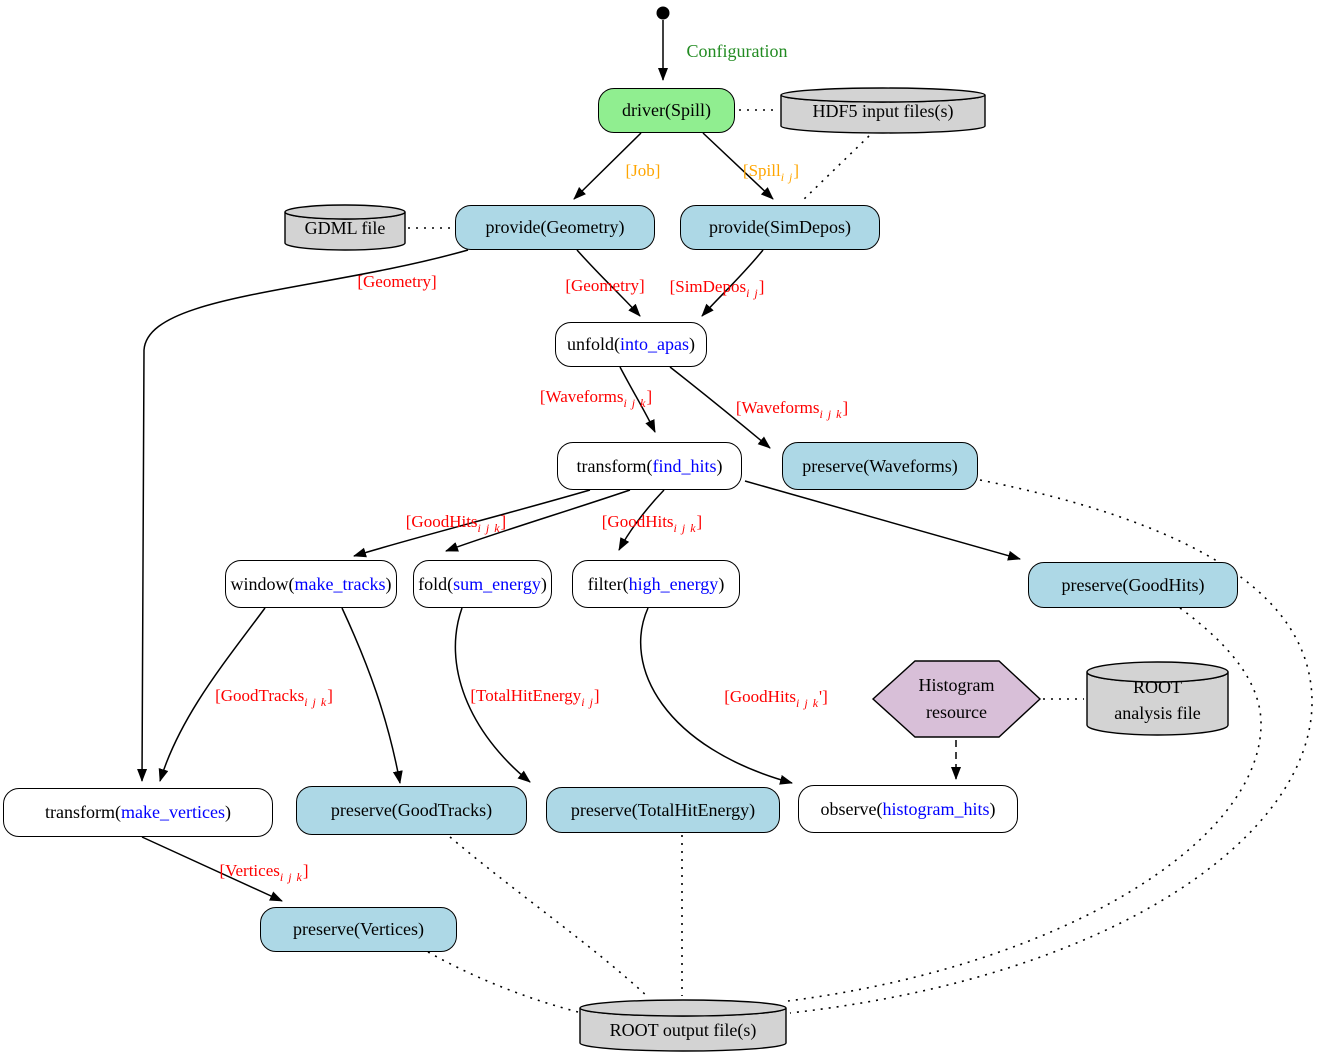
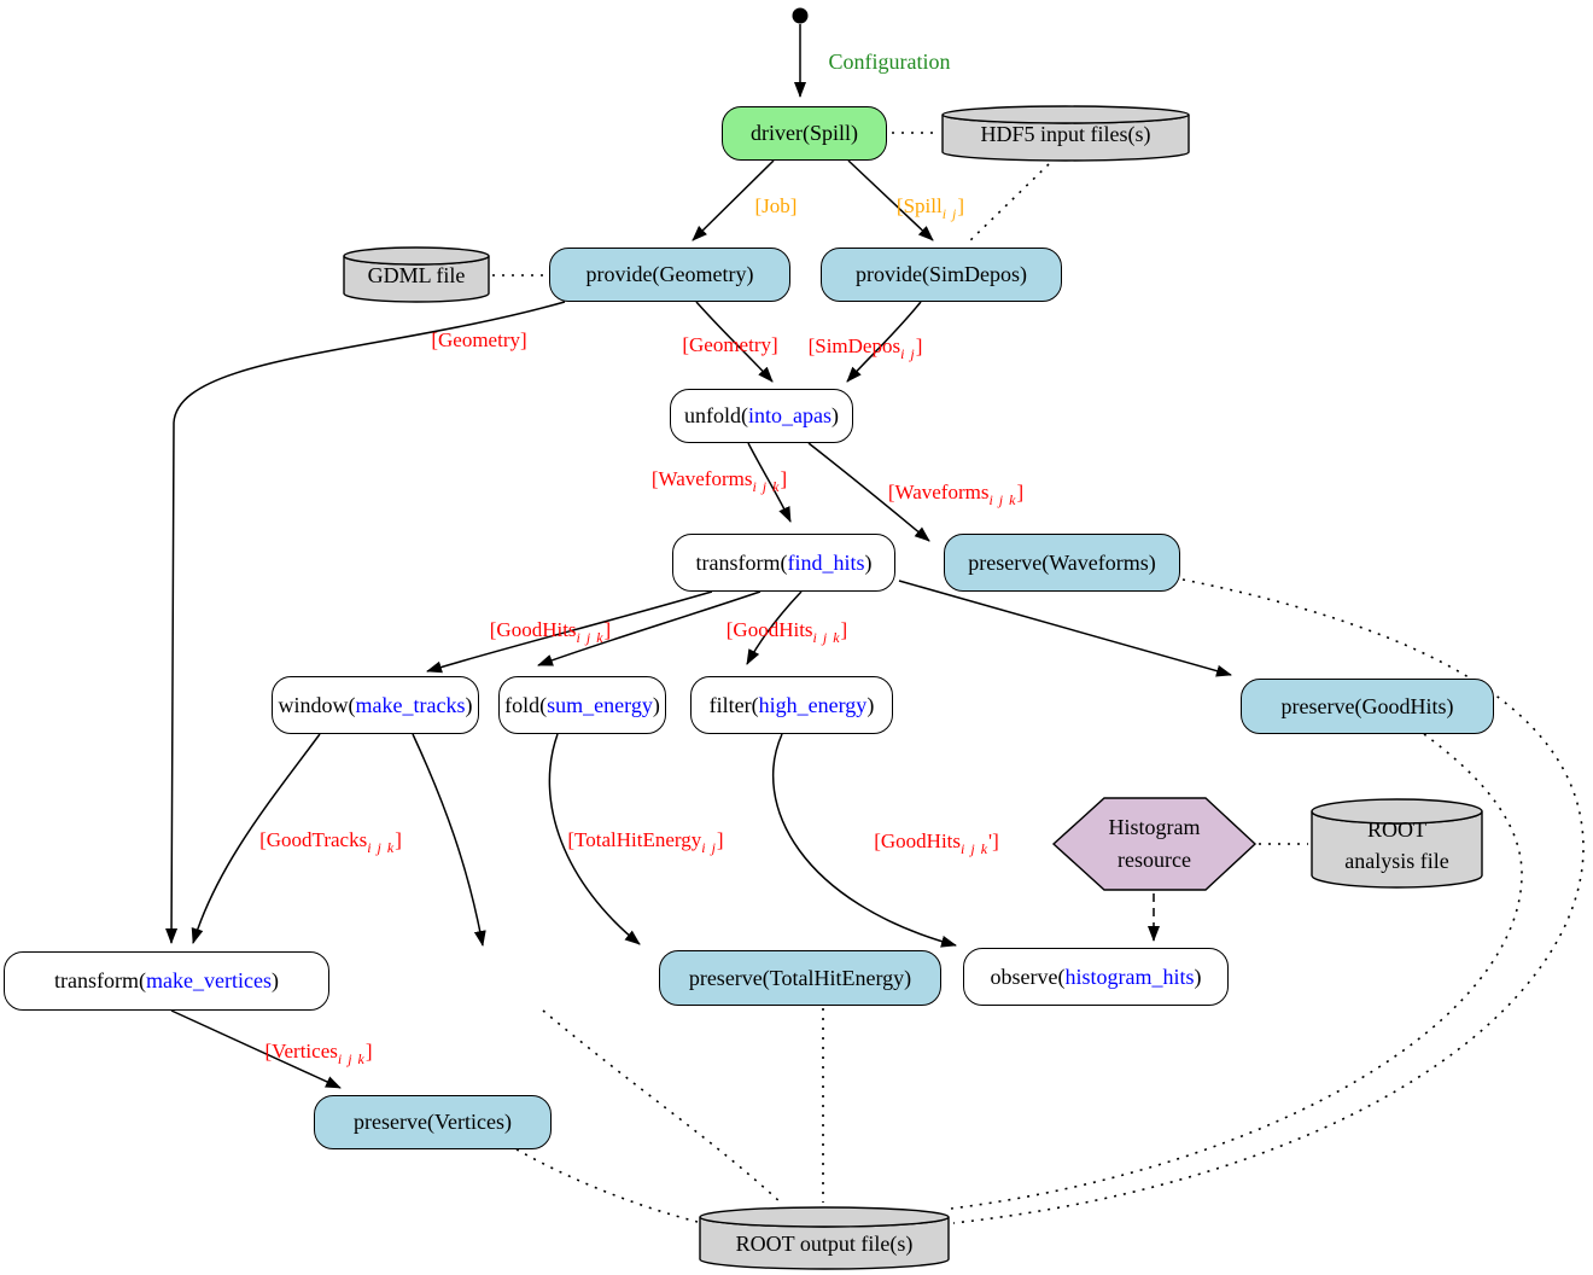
  driver(Spill)
  HDF5 input files(s)
  GDML file
  provide(Geometry)
  provide(SimDepos)
  unfold(
  into_apas
  )
  transform(
  find_hits
  )
  preserve(Waveforms)
  window(
  make_tracks
  )
  fold(
  sum_energy
  )
  filter(
  high_energy
  )
  preserve(GoodHits)
  Histogram
  resource
  ROOT
  analysis file
  transform(
  make_vertices
  )
- preserve(GoodTracks)
  preserve(TotalHitEnergy)
  observe(
  histogram_hits
  )
  preserve(Vertices)
  ROOT output file(s)
  Configuration
  [Job]
  [Spilli j]
  [Geometry]
  [Geometry]
  [SimDeposi j]
  [Waveformsi j k]
  [Waveformsi j k]
  [GoodHitsi j k]
  [GoodHitsi j k]
  [GoodTracksi j k]
  [TotalHitEnergyi j]
  [GoodHitsi j k']
  [Verticesi j k]
